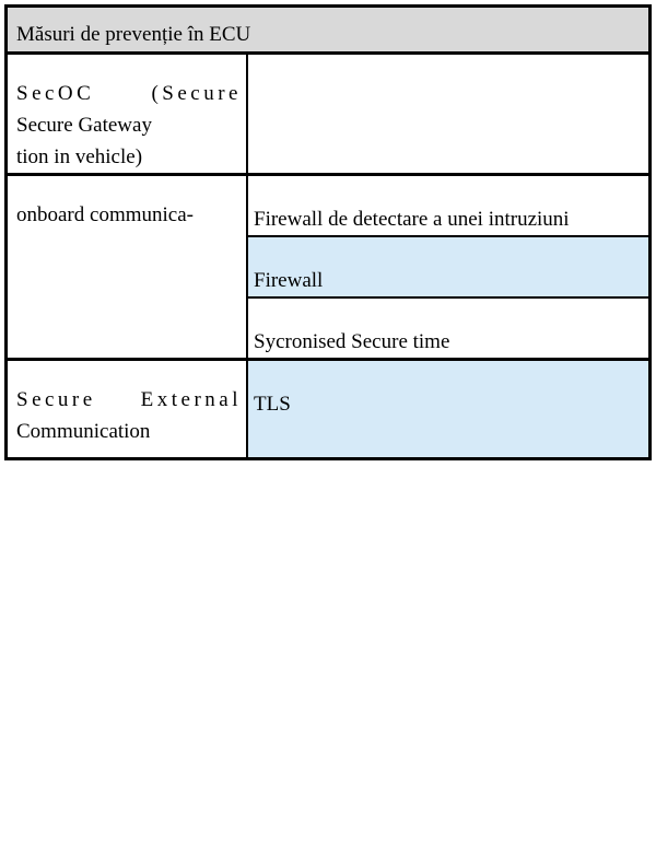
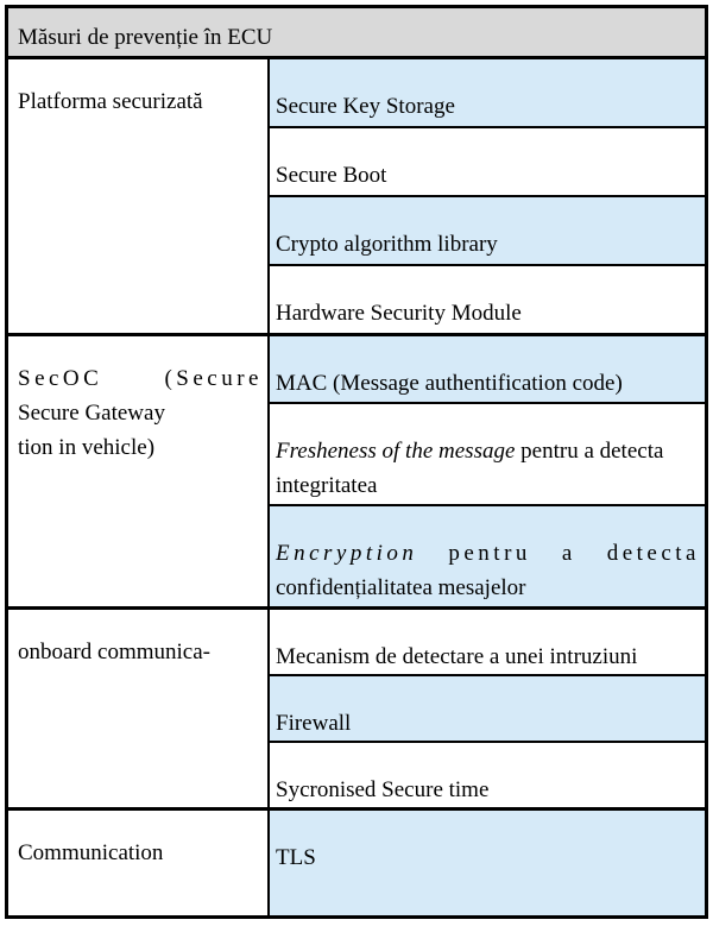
  Măsuri de prevenție în ECU
+ Platforma securizată
+ Secure Key Storage
+ Secure Boot
+ Crypto algorithm library
+ Hardware Security Module
  SecOC
  (Secure
  Secure Gateway
  tion in vehicle)
+ MAC (Message authentification code)
+ Fresheness of the message pentru a detecta
+ integritatea
+ Encryption
+ pentru
+ a
+ detecta
+ confidențialitatea mesajelor
  onboard communica-
- Firewall de detectare a unei intruziuni
+ Mecanism de detectare a unei intruziuni
  Firewall
  Sycronised Secure time
- Secure
- External
  Communication
  TLS
